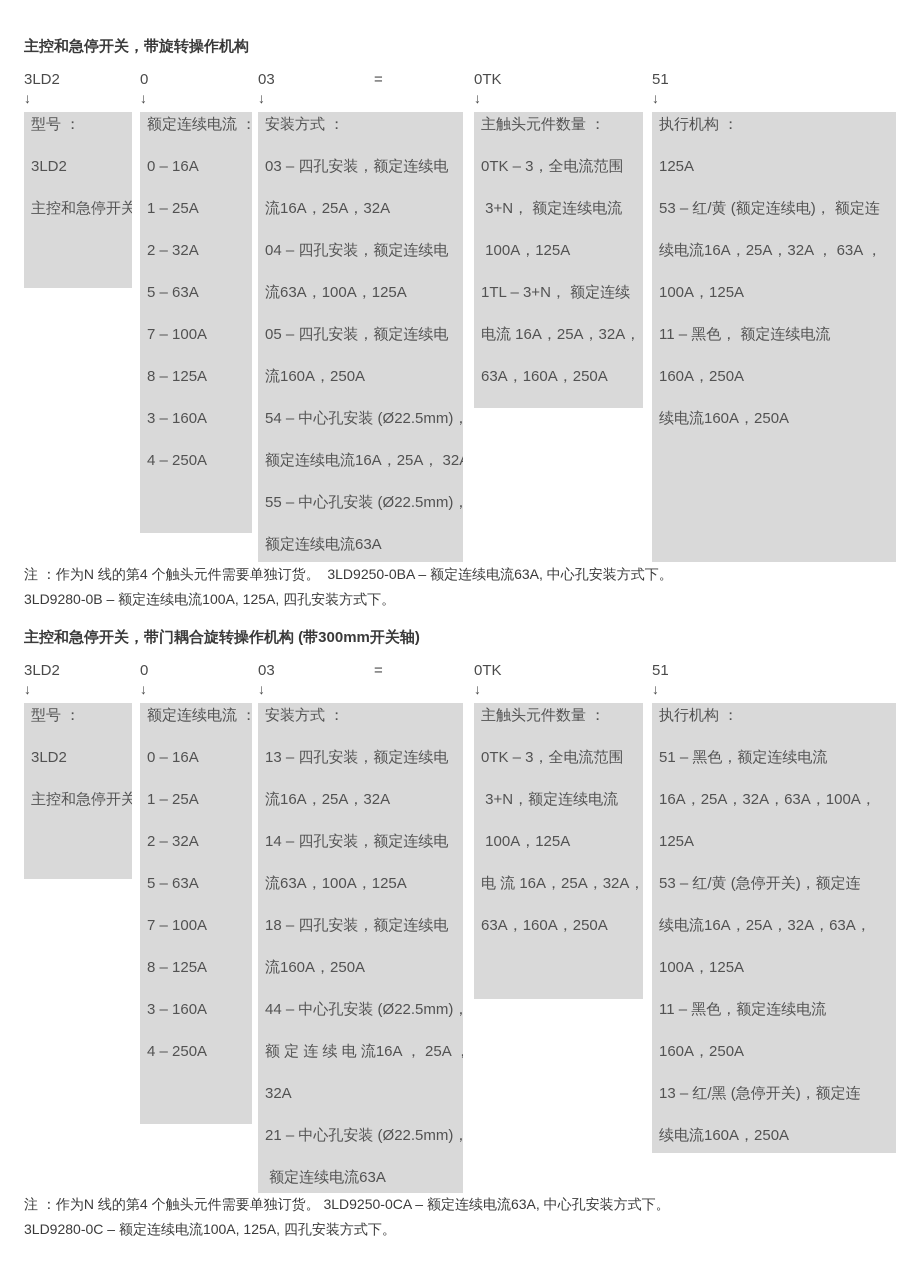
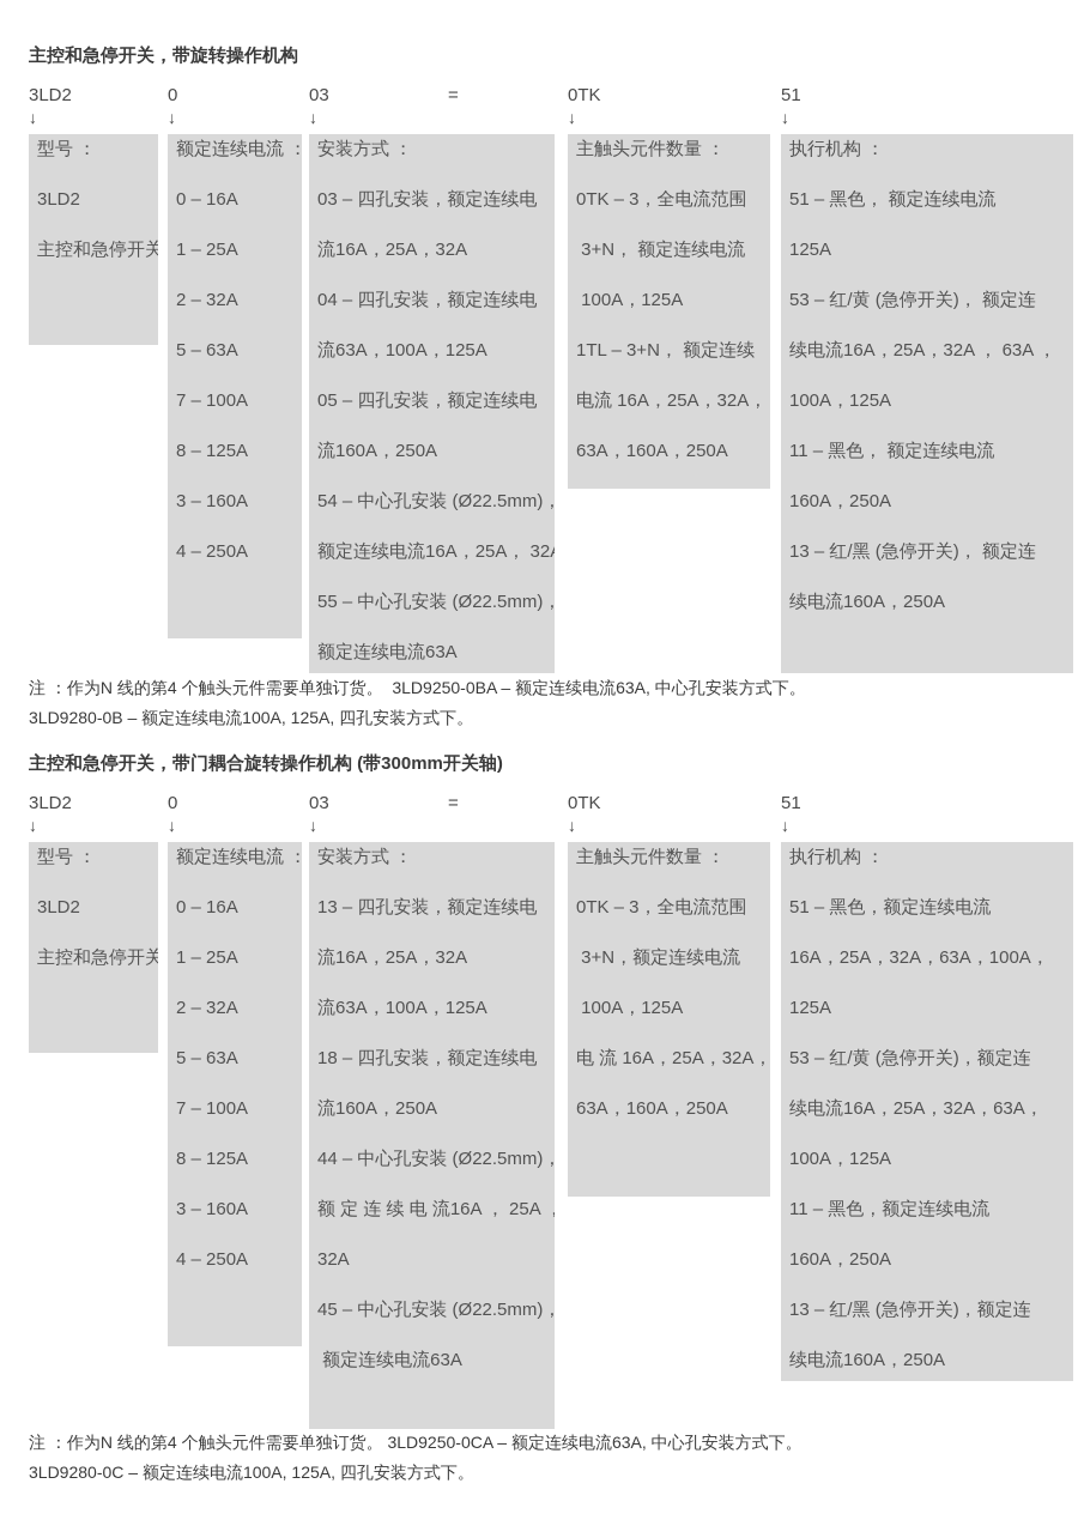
  主控和急停开关，带旋转操作机构
  3LD2
  0
  03
  =
  0TK
  51
  ↓
  ↓
  ↓
  ↓
  ↓
  型号 ：
  3LD2
  主控和急停开关
  额定连续电流 ：
  0 – 16A
  1 – 25A
  2 – 32A
  5 – 63A
  7 – 100A
  8 – 125A
  3 – 160A
  4 – 250A
  安装方式 ：
  03 – 四孔安装，额定连续电
  流16A，25A，32A
  04 – 四孔安装，额定连续电
  流63A，100A，125A
  05 – 四孔安装，额定连续电
  流160A，250A
  54 – 中心孔安装 (Ø22.5mm)，
  额定连续电流16A，25A， 32
  55 – 中心孔安装 (Ø22.5mm)，
  额定连续电流63A
  主触头元件数量 ：
  0TK – 3，全电流范围
  3+N， 额定连续电流
  100A，125A
  1TL – 3+N， 额定连续
  电流 16A，25A，32A，
  63A，160A，250A
  执行机构 ：
+ 51 – 黑色， 额定连续电流
  125A
- 53 – 红/黄 (额定连续电)， 额定连
+ 53 – 红/黄 (急停开关)， 额定连
  续电流16A，25A，32A ， 63A ，
  100A，125A
  11 – 黑色， 额定连续电流
  160A，250A
+ 13 – 红/黑 (急停开关)， 额定连
  续电流160A，250A
  注 ：作为N 线的第4 个触头元件需要单独订货。 3LD9250-0BA – 额定连续电流63A, 中心孔安装方式下。
  3LD9280-0B – 额定连续电流100A, 125A, 四孔安装方式下。
  主控和急停开关，带门耦合旋转操作机构 (带300mm开关轴)
  3LD2
  0
  03
  =
  0TK
  51
  ↓
  ↓
  ↓
  ↓
  ↓
  型号 ：
  3LD2
  主控和急停开关
  额定连续电流 ：
  0 – 16A
  1 – 25A
  2 – 32A
  5 – 63A
  7 – 100A
  8 – 125A
  3 – 160A
  4 – 250A
  安装方式 ：
  13 – 四孔安装，额定连续电
  流16A，25A，32A
- 14 – 四孔安装，额定连续电
  流63A，100A，125A
  18 – 四孔安装，额定连续电
  流160A，250A
  44 – 中心孔安装 (Ø22.5mm)，
  额 定 连 续 电 流16A ， 25A ，
  32A
- 21 – 中心孔安装 (Ø22.5mm)，
+ 45 – 中心孔安装 (Ø22.5mm)，
  额定连续电流63A
  主触头元件数量 ：
  0TK – 3，全电流范围
  3+N，额定连续电流
  100A，125A
  电 流 16A，25A，32A，
  63A，160A，250A
  执行机构 ：
  51 – 黑色，额定连续电流
  16A，25A，32A，63A，100A，
  125A
  53 – 红/黄 (急停开关)，额定连
  续电流16A，25A，32A，63A，
  100A，125A
  11 – 黑色，额定连续电流
  160A，250A
  13 – 红/黑 (急停开关)，额定连
  续电流160A，250A
  注 ：作为N 线的第4 个触头元件需要单独订货。 3LD9250-0CA – 额定连续电流63A, 中心孔安装方式下。
  3LD9280-0C – 额定连续电流100A, 125A, 四孔安装方式下。
